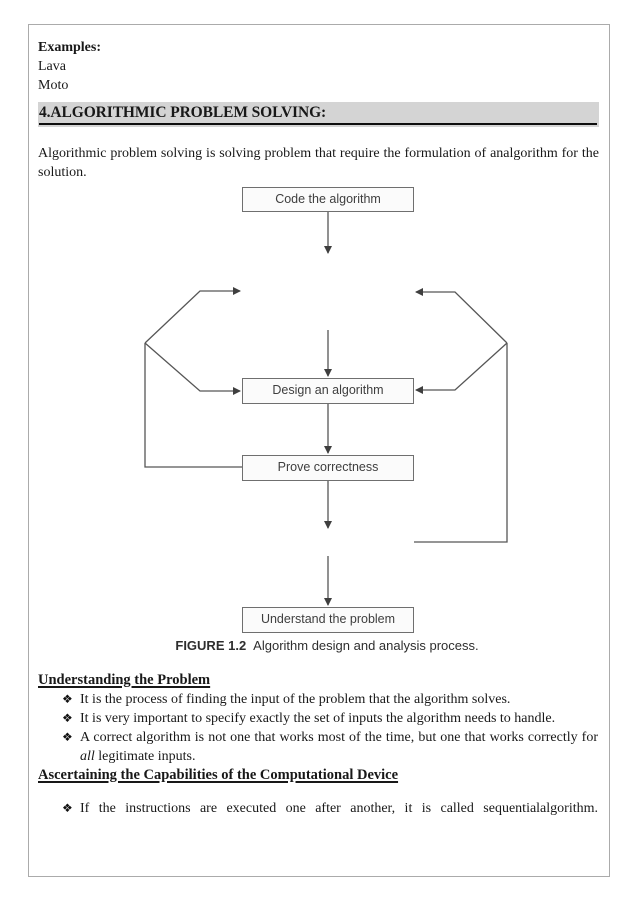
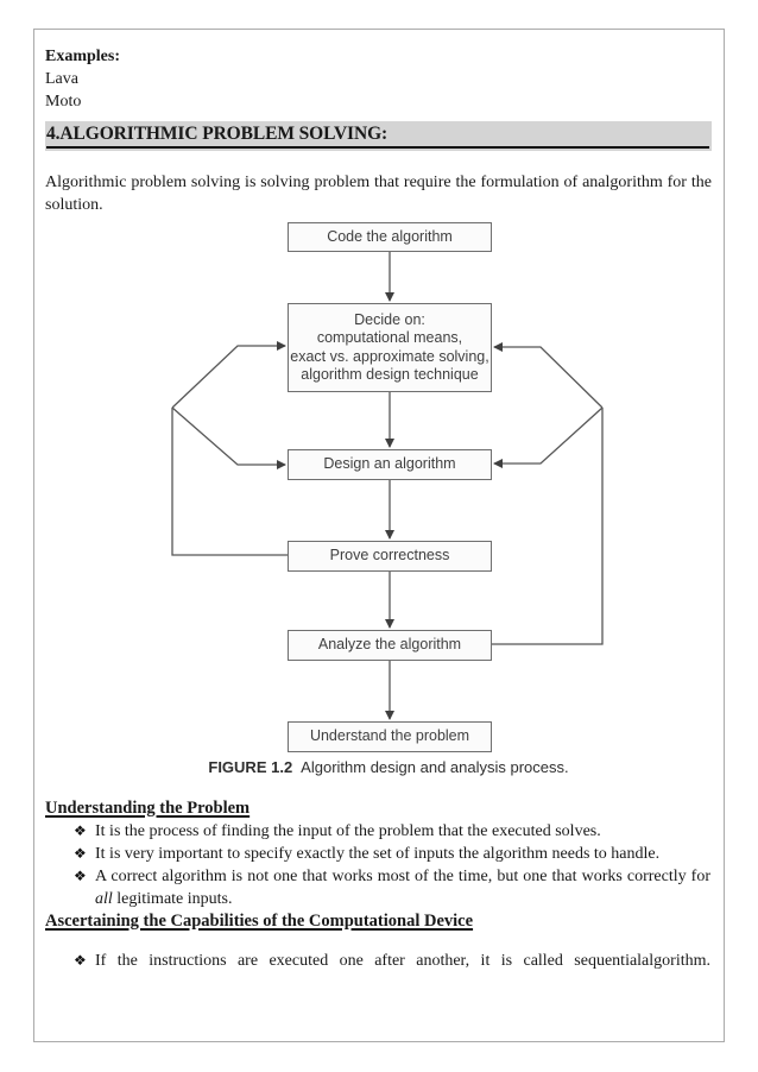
  Examples:
  Lava
  Moto
  4.ALGORITHMIC PROBLEM SOLVING:
  Algorithmic problem solving is solving problem that require the formulation of analgorithm for the solution.
  Code the algorithm
+ Decide on:
+ computational means,
+ exact vs. approximate solving,
+ algorithm design technique
  Design an algorithm
  Prove correctness
+ Analyze the algorithm
  Understand the problem
  FIGURE 1.2 Algorithm design and analysis process.
  Understanding the Problem
  ❖
- It is the process of finding the input of the problem that the algorithm solves.
+ It is the process of finding the input of the problem that the executed solves.
  ❖
  It is very important to specify exactly the set of inputs the algorithm needs to handle.
  ❖
  A correct algorithm is not one that works most of the time, but one that works correctly for all legitimate inputs.
  Ascertaining the Capabilities of the Computational Device
  ❖
  If the instructions are executed one after another, it is called sequentialalgorithm.
